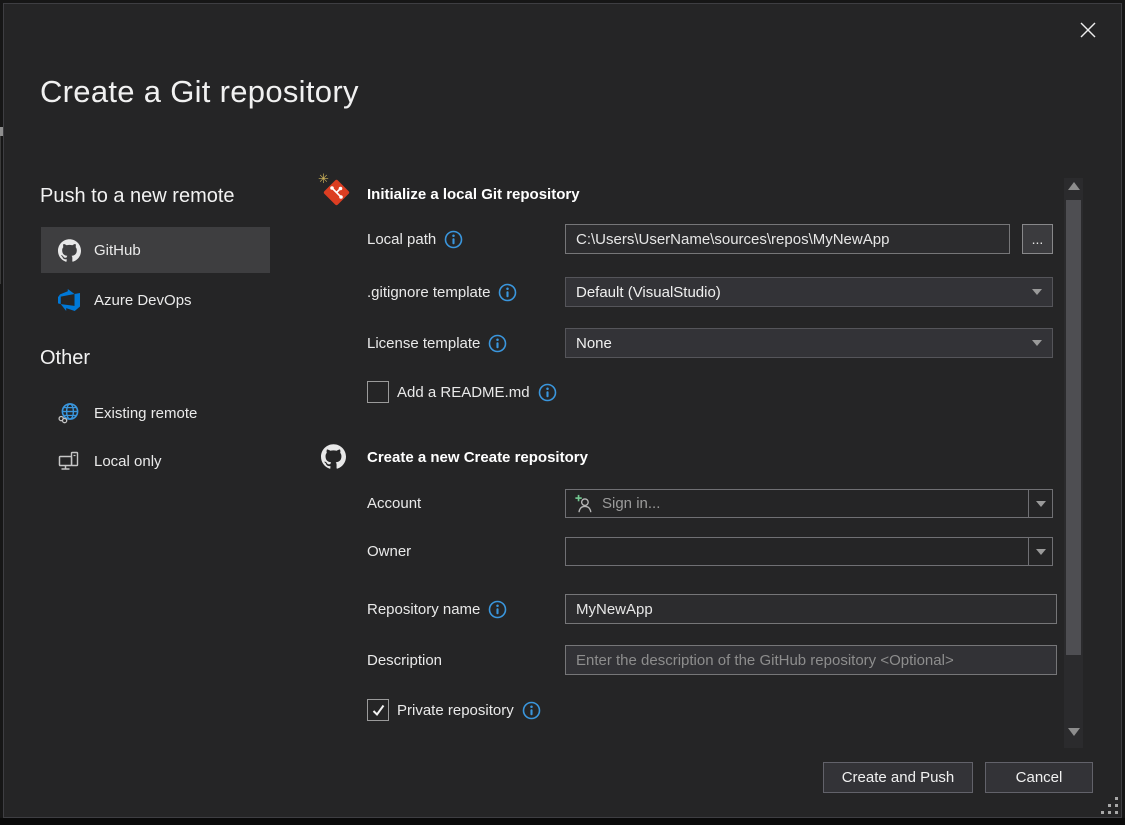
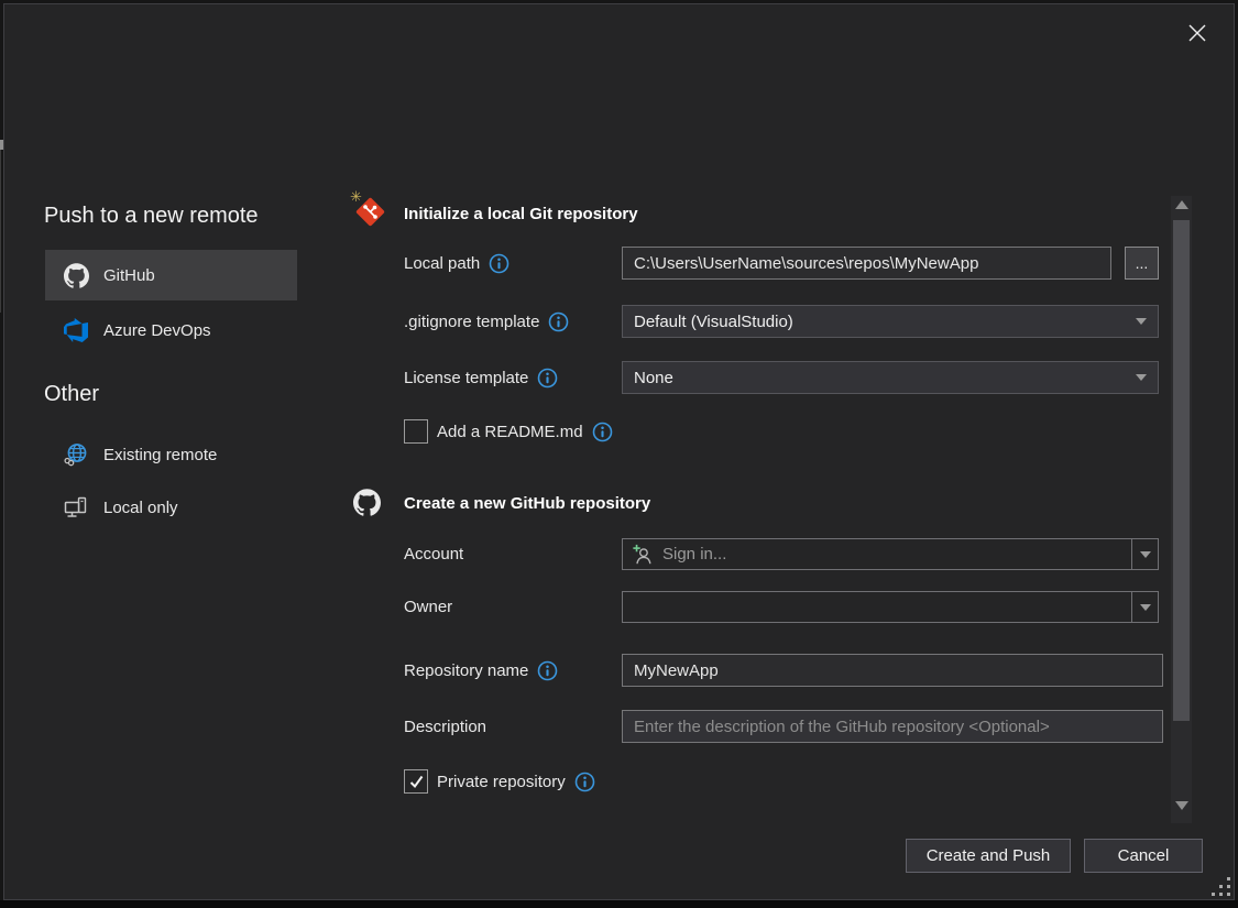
- Create a Git repository
  Push to a new remote
  GitHub
  Azure DevOps
  Other
  Existing remote
  Local only
  ✳
  Initialize a local Git repository
  Local path
  C:\Users\UserName\sources\repos\MyNewApp
  ...
  .gitignore template
  Default (VisualStudio)
  License template
  None
  Add a README.md
- Create a new Create repository
+ Create a new GitHub repository
  Account
  Sign in...
  Owner
  Repository name
  MyNewApp
  Description
  Enter the description of the GitHub repository <Optional>
  Private repository
  Create and Push
  Cancel
